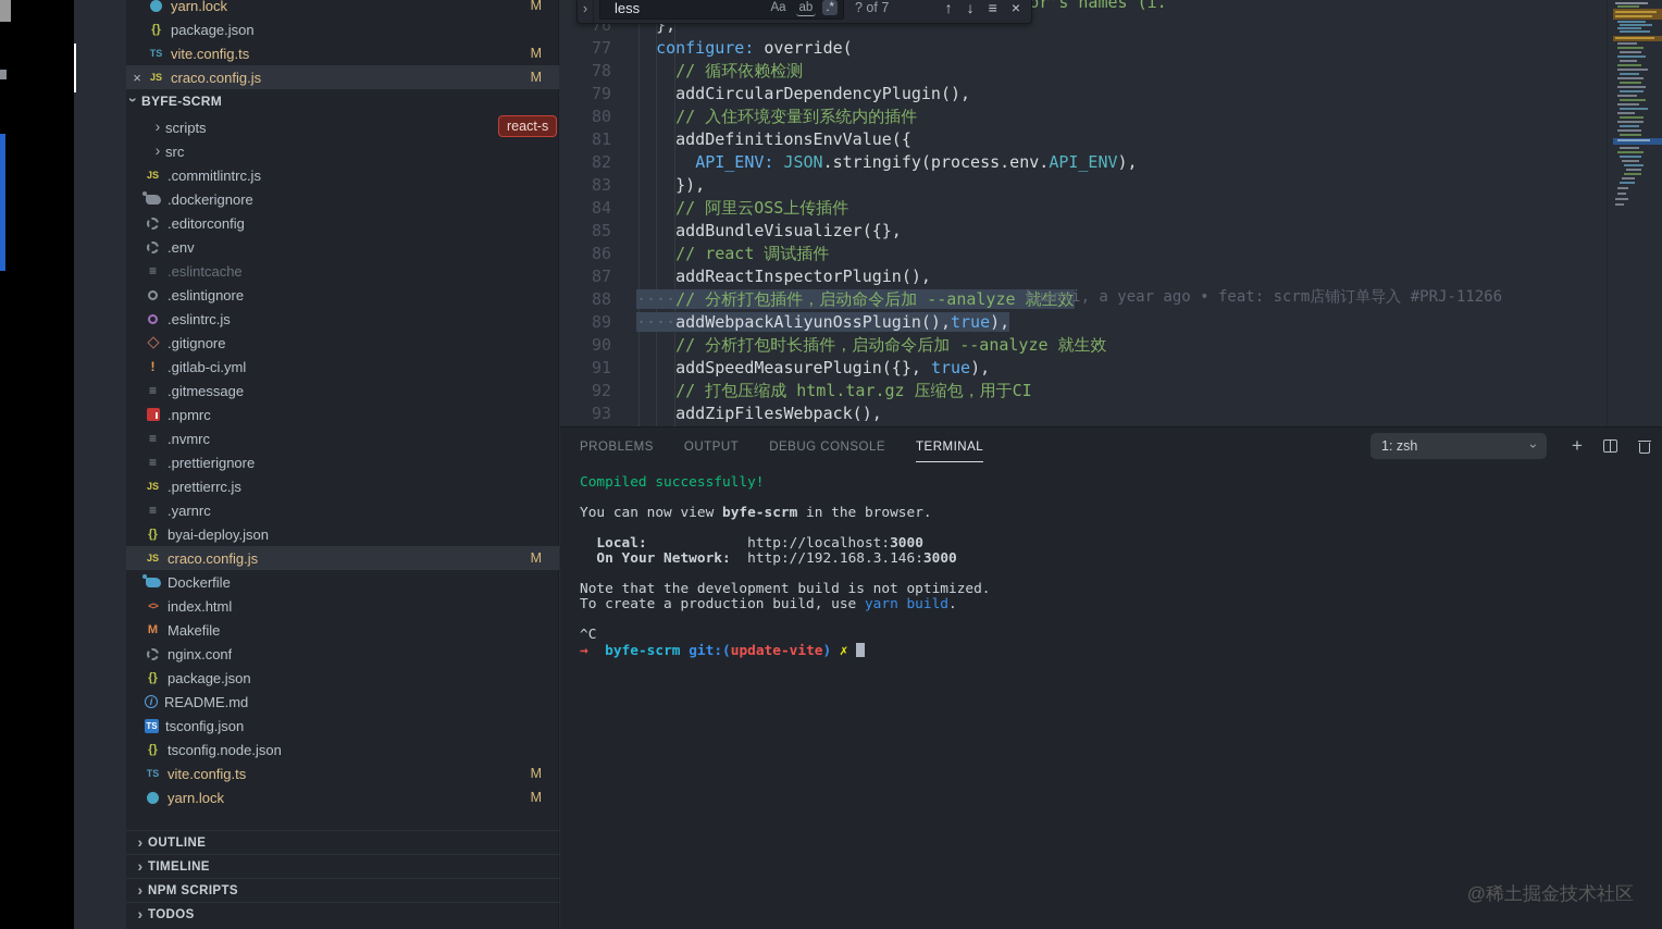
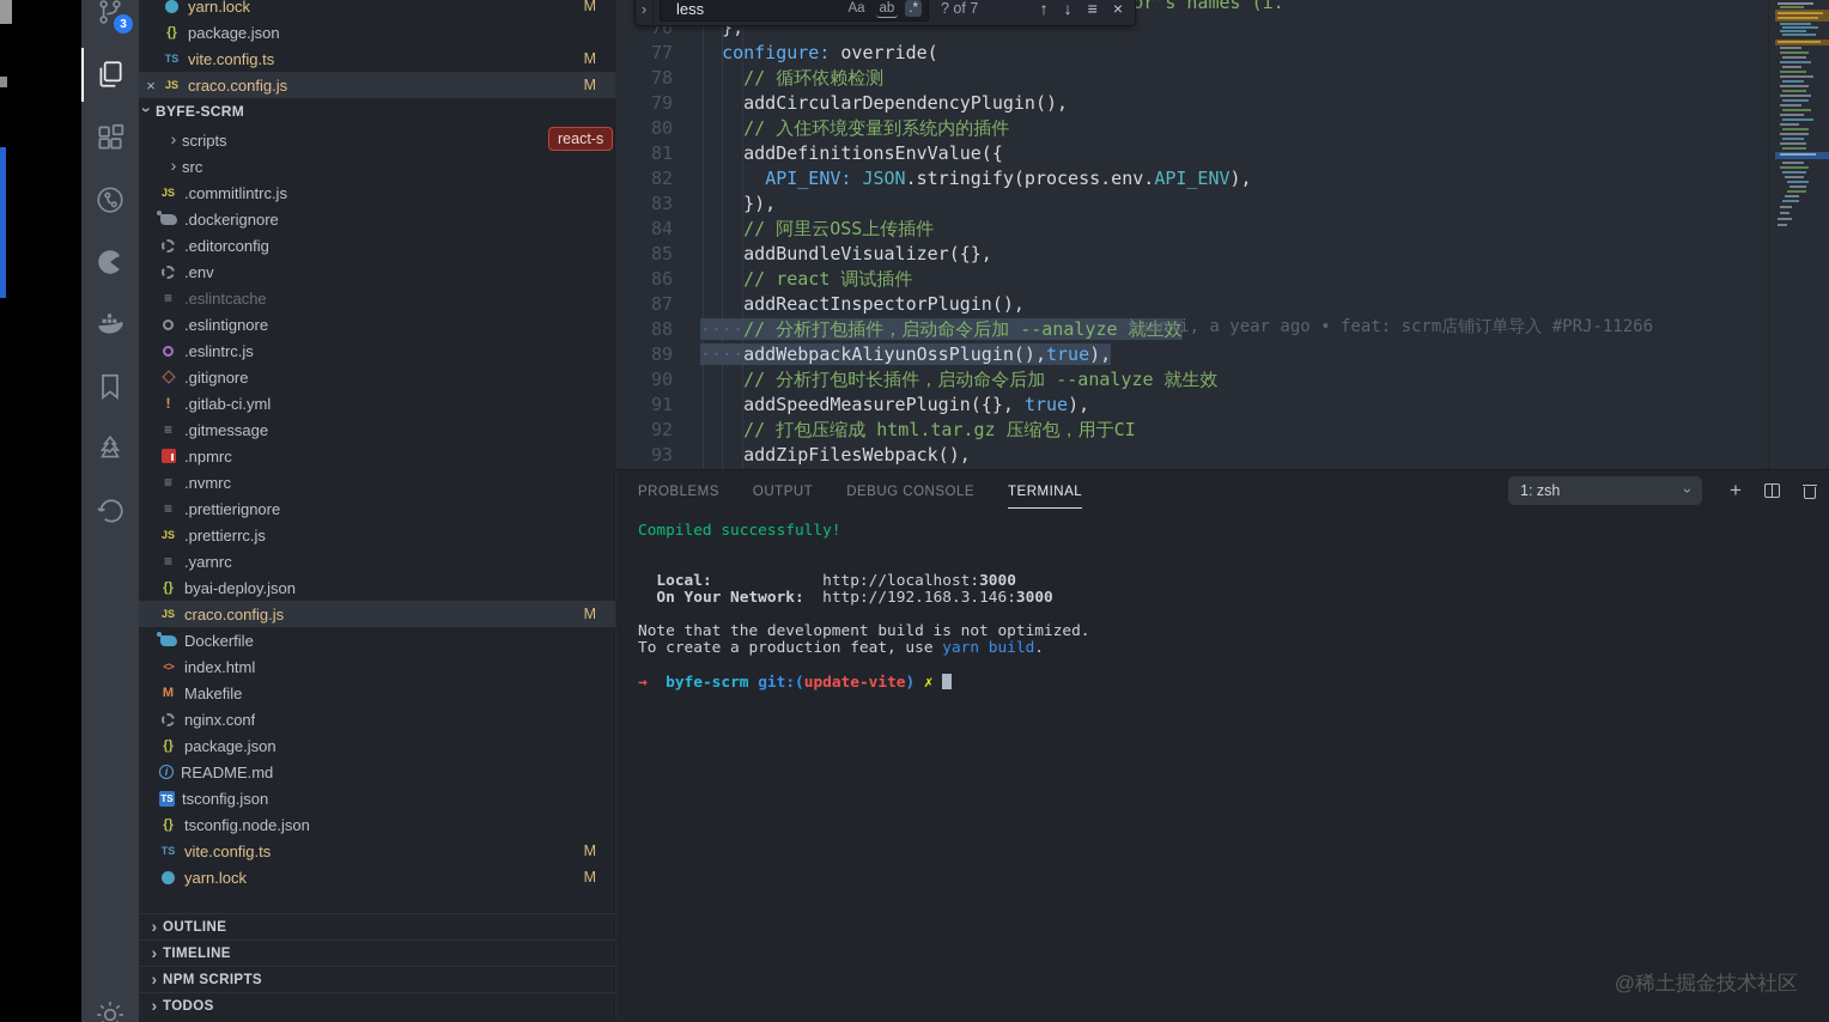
+ 3
  yarn.lock
  M
  {}
  package.json
  TS
  vite.config.ts
  M
  ×
  JS
  craco.config.js
  M
  BYFE-SCRM
  ›
  scripts
  ›
  src
  JS
  .commitlintrc.js
  .dockerignore
  .editorconfig
  .env
  ≡
  .eslintcache
  .eslintignore
  .eslintrc.js
  .gitignore
  !
  .gitlab-ci.yml
  ≡
  .gitmessage
  .npmrc
  ≡
  .nvmrc
  ≡
  .prettierignore
  JS
  .prettierrc.js
  ≡
  .yarnrc
  {}
  byai-deploy.json
  JS
  craco.config.js
  M
  Dockerfile
  <>
  index.html
  M
  Makefile
  nginx.conf
  {}
  package.json
  i
  README.md
  TS
  tsconfig.json
  {}
  tsconfig.node.json
  TS
  vite.config.ts
  M
  yarn.lock
  M
  ›
  OUTLINE
  ›
  TIMELINE
  ›
  NPM SCRIPTS
  ›
  TODOS
  react-s
  76
  },
  77
  configure: override(
  78
  // 循环依赖检测
  79
  addCircularDependencyPlugin(),
  80
  // 入住环境变量到系统内的插件
  81
  addDefinitionsEnvValue({
  82
  API_ENV: JSON.stringify(process.env.API_ENV),
  83
  }),
  84
  // 阿里云OSS上传插件
  85
  addBundleVisualizer({},
  86
  // react 调试插件
  87
  addReactInspectorPlugin(),
  88
  ····// 分析打包插件，启动命令后加 --analyze 就生效
  huanxi, a year ago • feat: scrm店铺订单导入 #PRJ-11266
  89
  ····addWebpackAliyunOssPlugin(),true),
  90
  // 分析打包时长插件，启动命令后加 --analyze 就生效
  91
  addSpeedMeasurePlugin({}, true),
  92
  // 打包压缩成 html.tar.gz 压缩包，用于CI
  93
  addZipFilesWebpack(),
  ›
  less
  Aa
  ab
  .*
  ? of 7
  ↑
  ↓
  ≡
  ×
  PROBLEMS
  OUTPUT
  DEBUG CONSOLE
  TERMINAL
  1: zsh
  +
  Compiled successfully!
- You can now view byfe-scrm in the browser.
  Local: http://localhost:3000
  On Your Network: http://192.168.3.146:3000
  Note that the development build is not optimized.
- To create a production build, use yarn build.
+ To create a production feat, use yarn build.
- ^C
  → byfe-scrm git:(update-vite) ✗
  @稀土掘金技术社区
